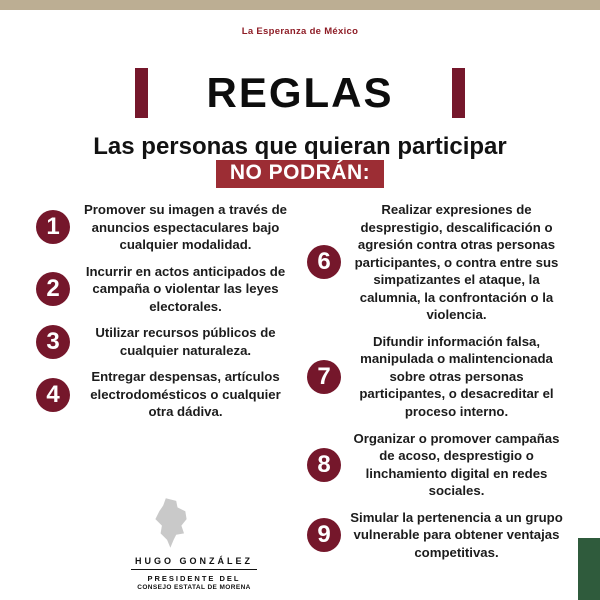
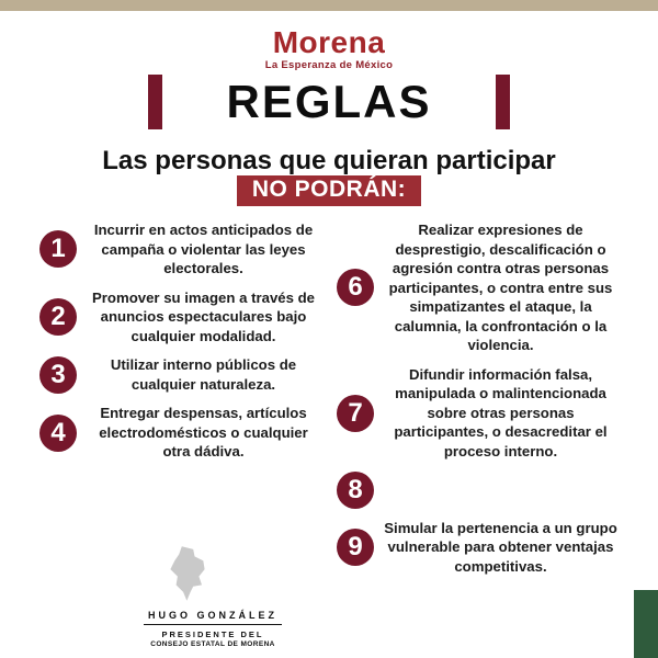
+ Morena
  La Esperanza de México
  REGLAS
  Las personas que quieran participar
  NO PODRÁN:
  1
- Promover su imagen a través de anuncios espectaculares bajo cualquier modalidad.
+ Incurrir en actos anticipados de campaña o violentar las leyes electorales.
  2
- Incurrir en actos anticipados de campaña o violentar las leyes electorales.
+ Promover su imagen a través de anuncios espectaculares bajo cualquier modalidad.
  3
- Utilizar recursos públicos de cualquier naturaleza.
+ Utilizar interno públicos de cualquier naturaleza.
  4
  Entregar despensas, artículos electrodomésticos o cualquier otra dádiva.
  6
  Realizar expresiones de desprestigio, descalificación o agresión contra otras personas participantes, o contra entre sus simpatizantes el ataque, la calumnia, la confrontación o la violencia.
  7
  Difundir información falsa, manipulada o malintencionada sobre otras personas participantes, o desacreditar el proceso interno.
  8
- Organizar o promover campañas de acoso, desprestigio o linchamiento digital en redes sociales.
  9
  Simular la pertenencia a un grupo vulnerable para obtener ventajas competitivas.
  HUGO GONZÁLEZ
  PRESIDENTE DEL
